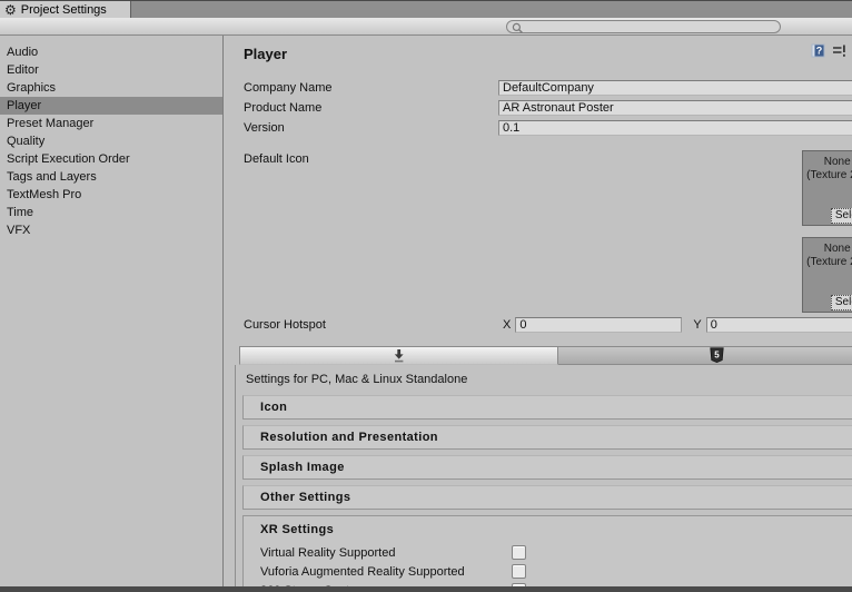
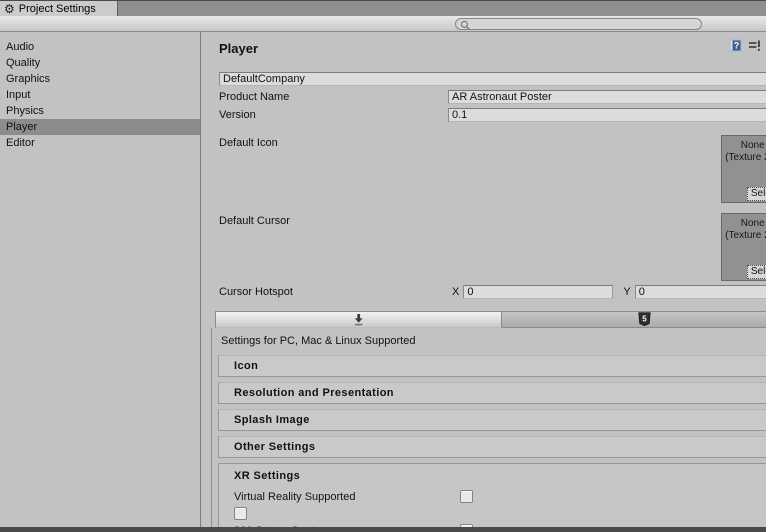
  ⚙
  Project Settings
  Audio
- Editor
+ Quality
  Graphics
+ Input
+ Physics
  Player
- Preset Manager
- Quality
+ Editor
- Script Execution Order
- Tags and Layers
- TextMesh Pro
- Time
- VFX
  Player
  ?
- Company Name
  DefaultCompany
  Product Name
  AR Astronaut Poster
  Version
  0.1
  Default Icon
  None (Texture
+ Default Cursor
  None (Texture
  Cursor Hotspot
  X
  0
  Y
  0
  5
- Settings for PC, Mac & Linux Standalone
+ Settings for PC, Mac & Linux Supported
  Icon
  Resolution and Presentation
  Splash Image
  Other Settings
  XR Settings
  Virtual Reality Supported
- Vuforia Augmented Reality Supported
